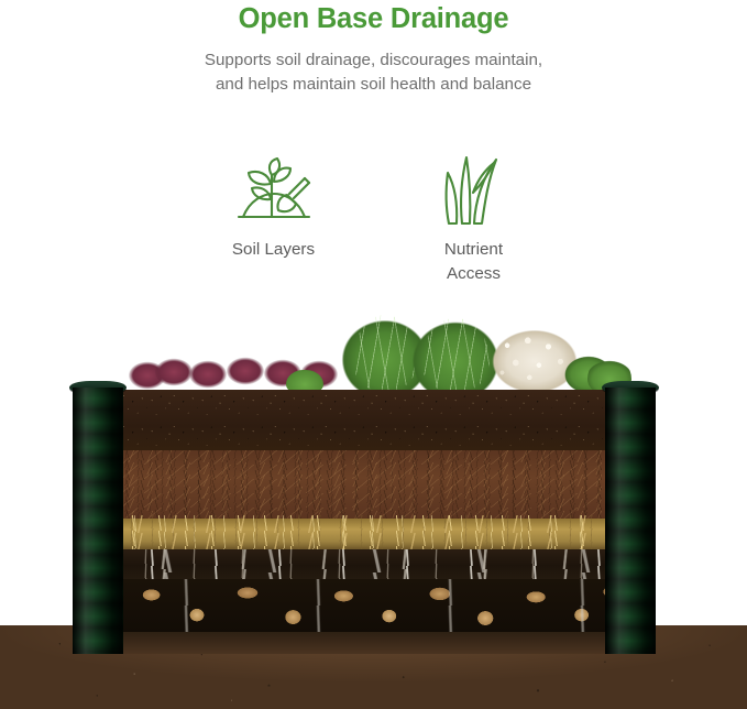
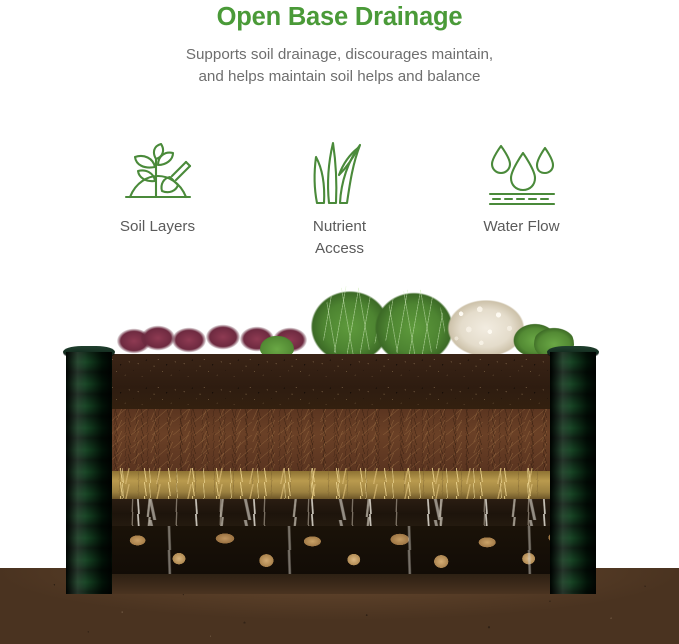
  Open Base Drainage
  Supports soil drainage, discourages maintain,
- and helps maintain soil health and balance
+ and helps maintain soil helps and balance
  Soil Layers
  Nutrient
  Access
+ Water Flow
